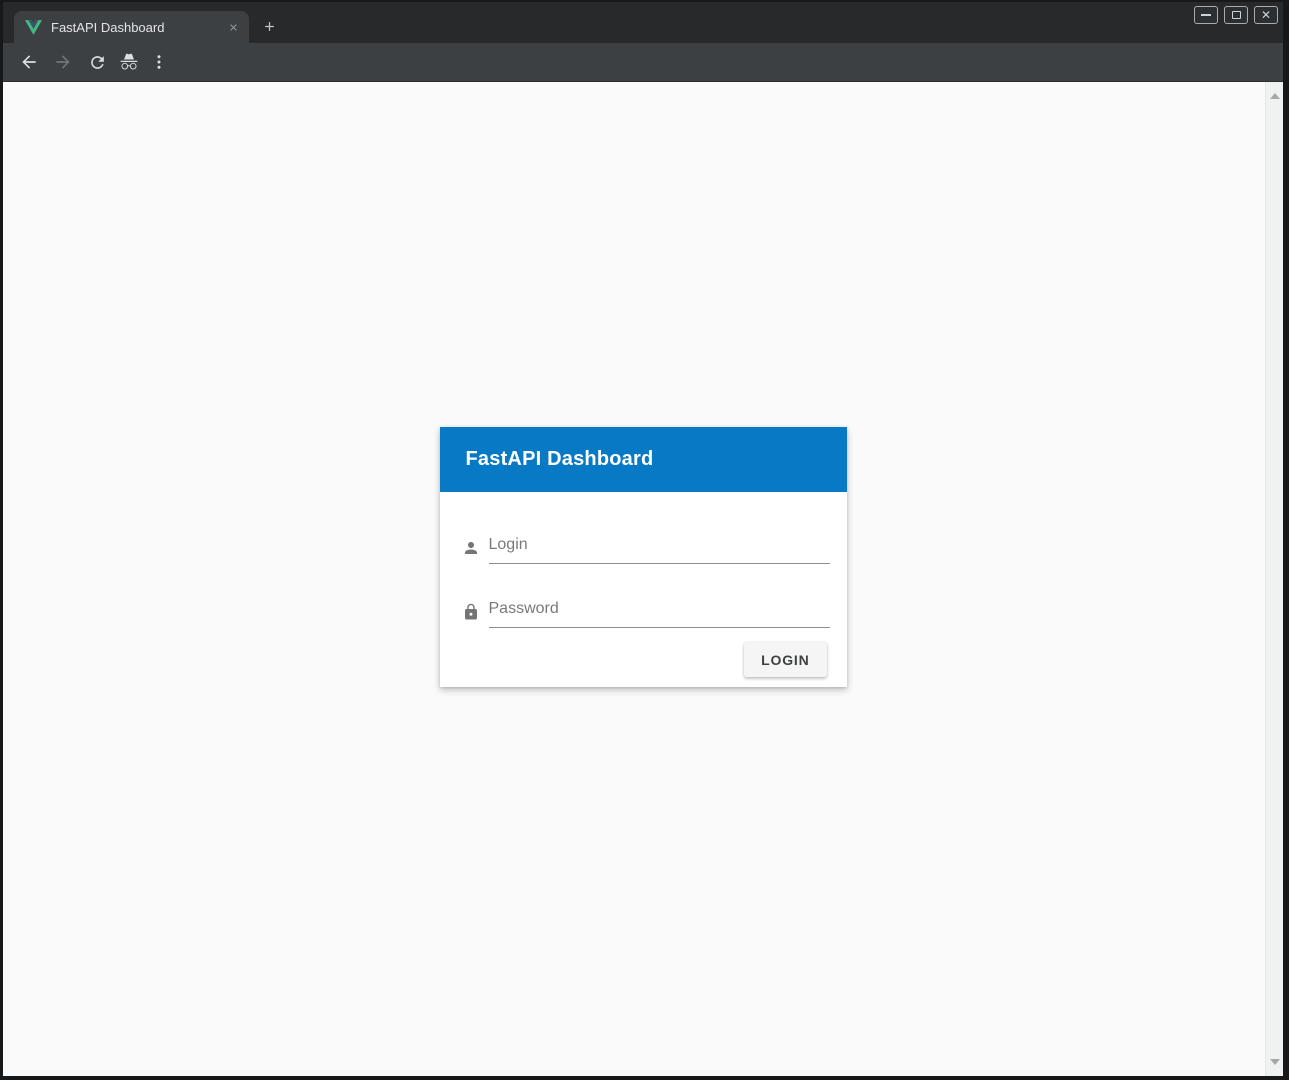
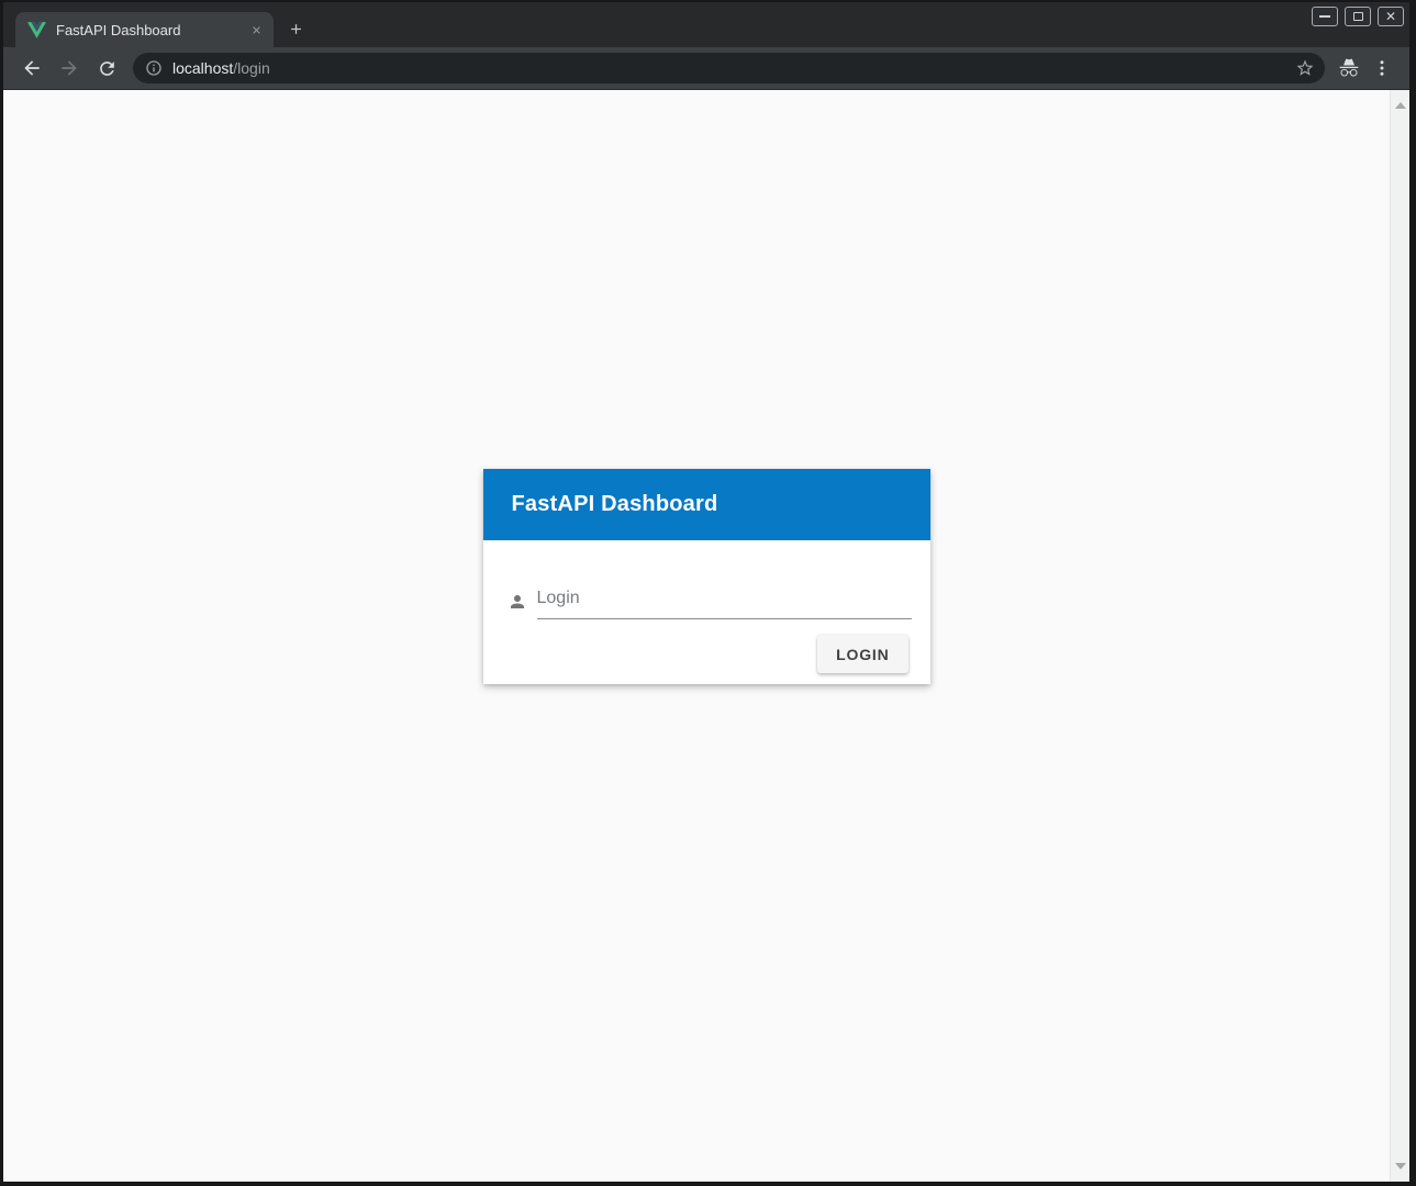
  FastAPI Dashboard
  ✕
+ localhost/login
  FastAPI Dashboard
  Login
- Password
  LOGIN
